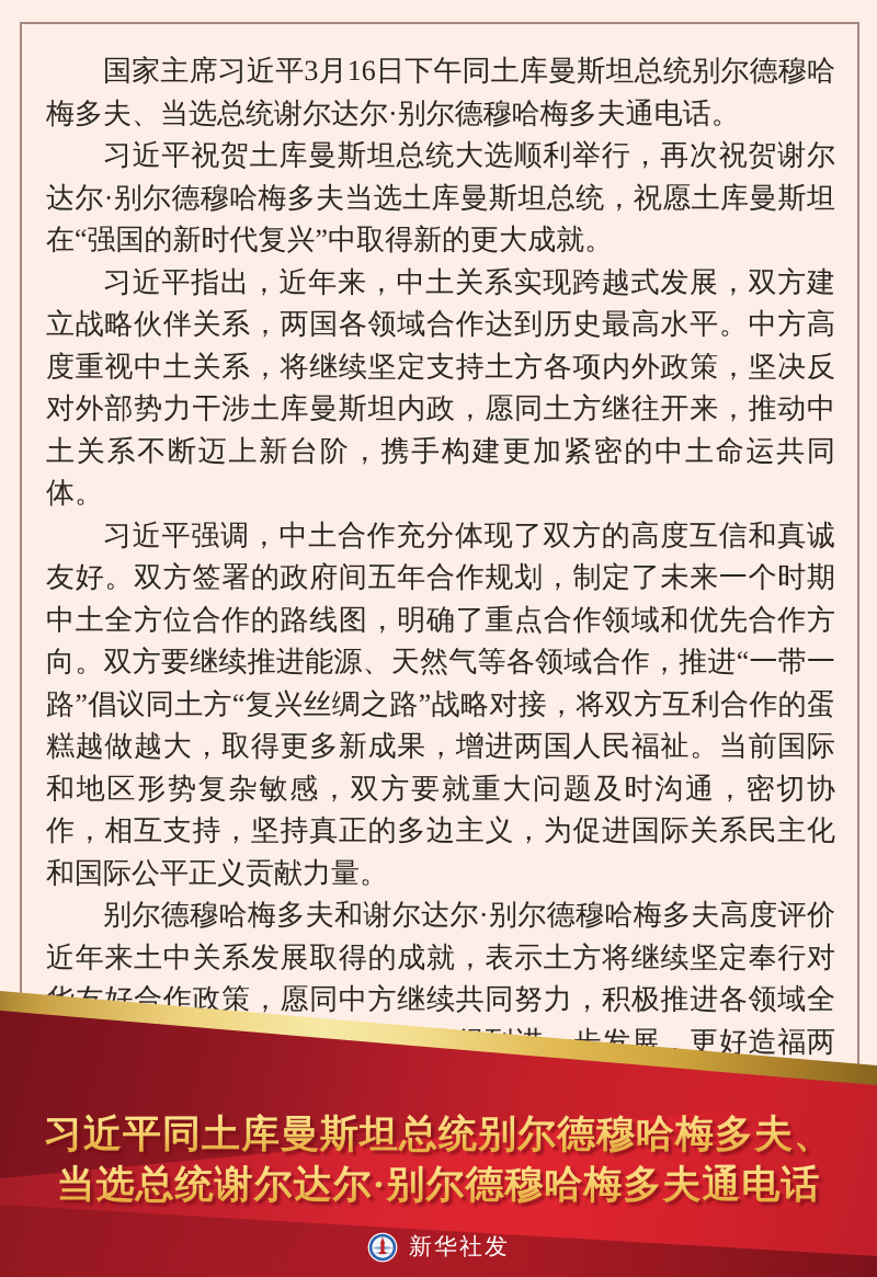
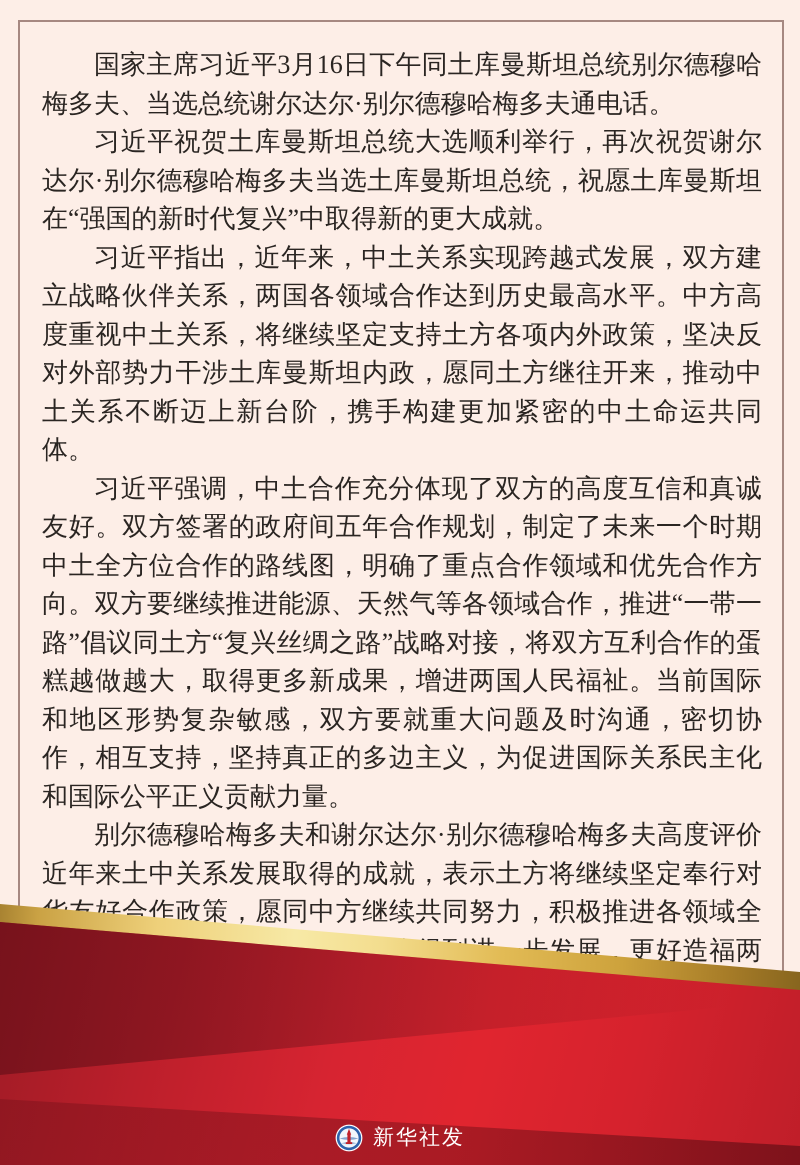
  国家主席习近平3月16日下午同土库曼斯坦总统别尔德穆哈梅多夫、当选总统谢尔达尔·别尔德穆哈梅多夫通电话。
  习近平祝贺土库曼斯坦总统大选顺利举行，再次祝贺谢尔达尔·别尔德穆哈梅多夫当选土库曼斯坦总统，祝愿土库曼斯坦在“强国的新时代复兴”中取得新的更大成就。
  习近平指出，近年来，中土关系实现跨越式发展，双方建立战略伙伴关系，两国各领域合作达到历史最高水平。中方高度重视中土关系，将继续坚定支持土方各项内外政策，坚决反对外部势力干涉土库曼斯坦内政，愿同土方继往开来，推动中土关系不断迈上新台阶，携手构建更加紧密的中土命运共同体。
  习近平强调，中土合作充分体现了双方的高度互信和真诚友好。双方签署的政府间五年合作规划，制定了未来一个时期中土全方位合作的路线图，明确了重点合作领域和优先合作方向。双方要继续推进能源、天然气等各领域合作，推进“一带一路”倡议同土方“复兴丝绸之路”战略对接，将双方互利合作的蛋糕越做越大，取得更多新成果，增进两国人民福祉。当前国际和地区形势复杂敏感，双方要就重大问题及时沟通，密切协作，相互支持，坚持真正的多边主义，为促进国际关系民主化和国际公平正义贡献力量。
  别尔德穆哈梅多夫和谢尔达尔·别尔德穆哈梅多夫高度评价近年来土中关系发展取得的成就，表示土方将继续坚定奉行对好合作政策，愿同中方继续共同努力，积极推进各领域全发展，更好造福两
- 习近平同土库曼斯坦总统别尔德穆哈梅多夫、
- 当选总统谢尔达尔·别尔德穆哈梅多夫通电话
  新华社发
